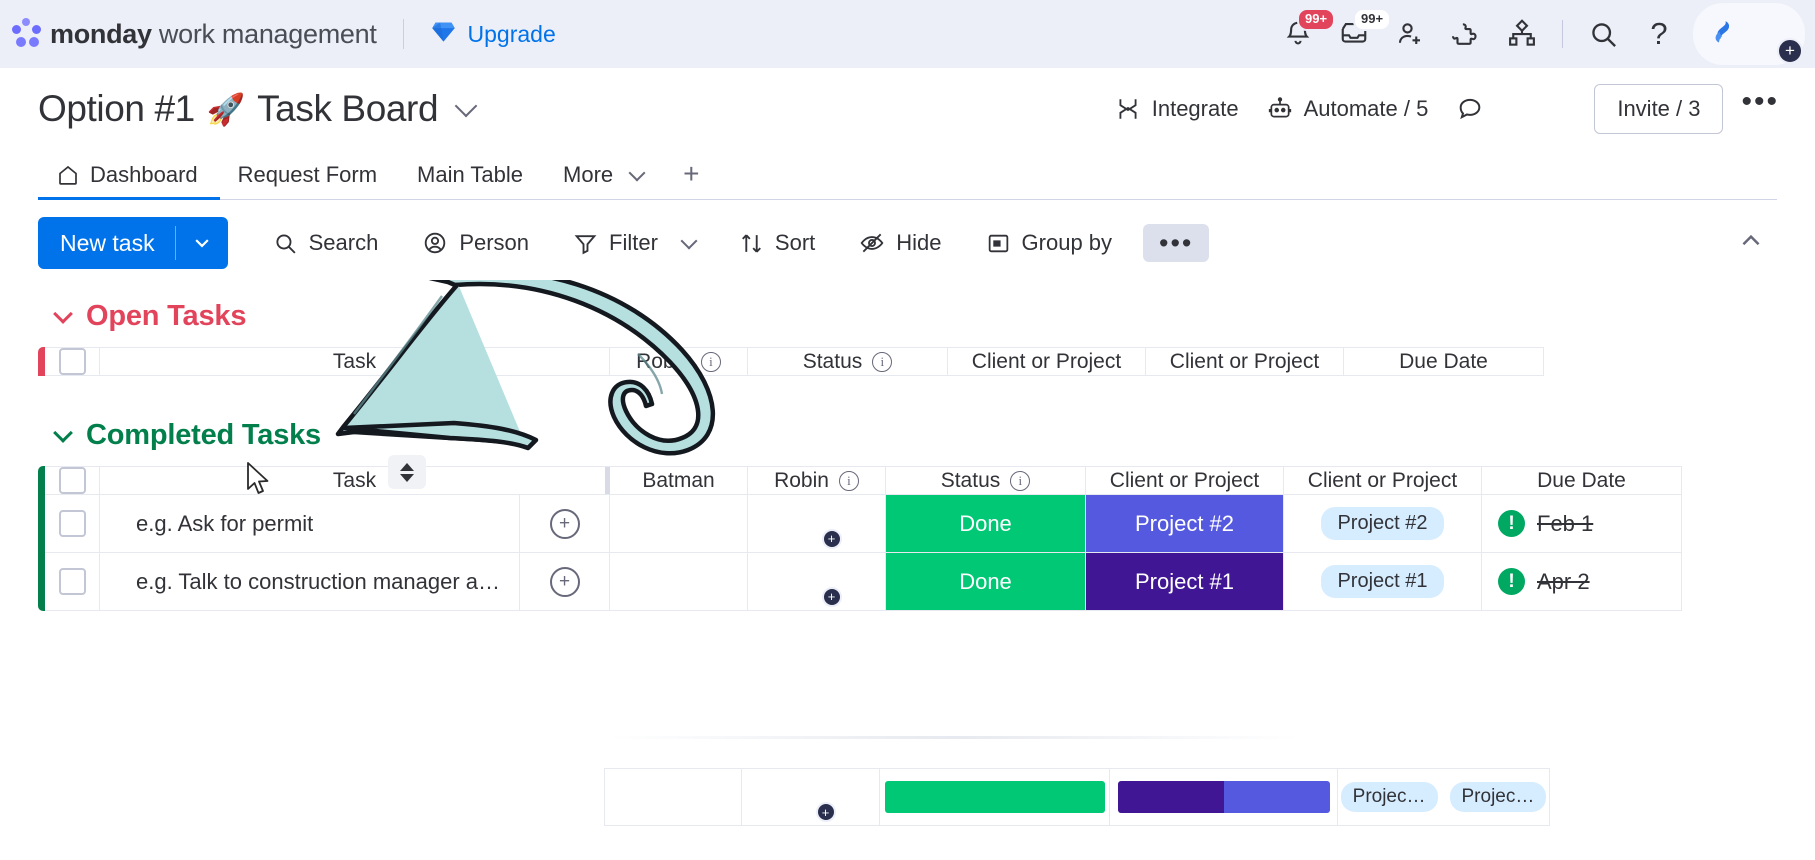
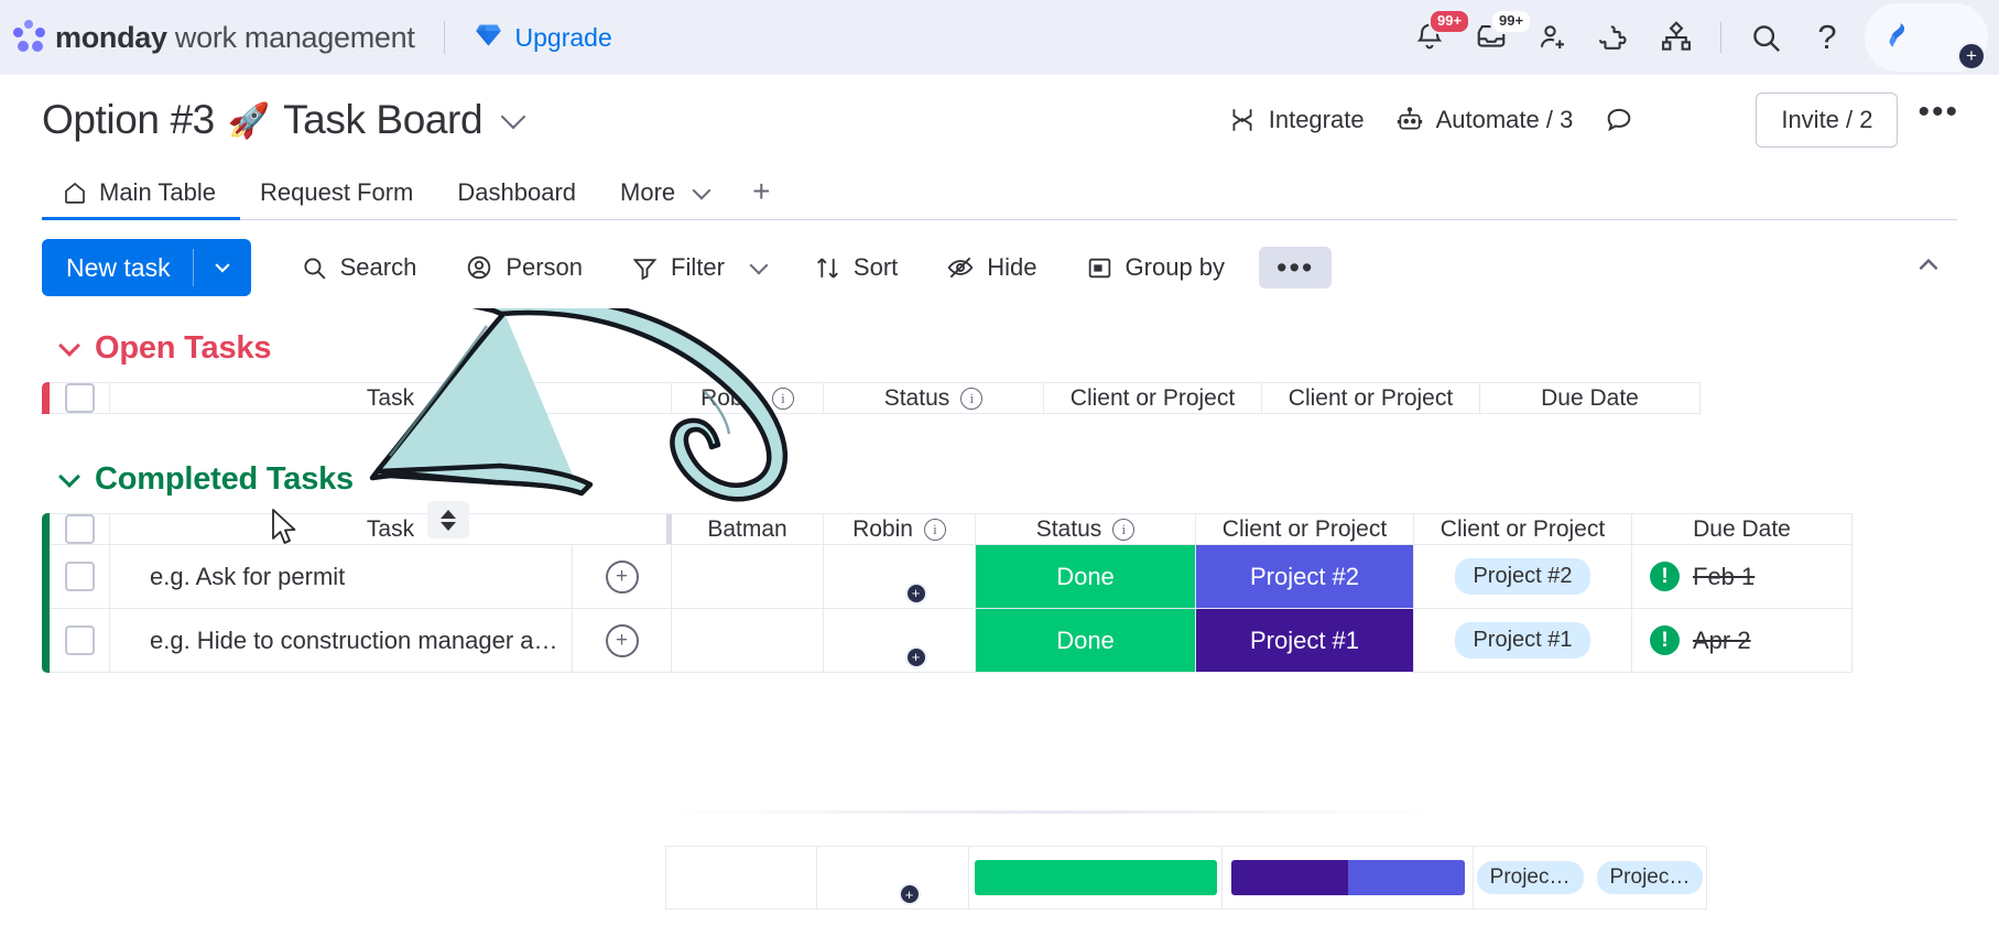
  monday work management
  Upgrade
  99+
  99+
  ?
  +
- Option #1
+ Option #3
  🚀
  Task Board
  Integrate
- Automate / 5
+ Automate / 3
- Invite / 3
+ Invite / 2
  •••
- Dashboard
+ Main Table
  Request Form
- Main Table
+ Dashboard
  More
  +
  New task
  Search
  Person
  Filter
  Sort
  Hide
  Group by
  •••
  Open Tasks
  Task
  i
  Status
  i
  Client or Project
  Client or Project
  Due Date
  Completed Tasks
  Task
  Batman
  Robin
  i
  Status
  i
  Client or Project
  Client or Project
  Due Date
  e.g. Ask for permit
  +
  +
  Done
  Project #2
  Project #2
  !
  Feb 1
- e.g. Talk to construction manager a…
+ e.g. Hide to construction manager a…
  +
  +
  Done
  Project #1
  Project #1
  !
  Apr 2
  +
  Projec…
  Projec…
